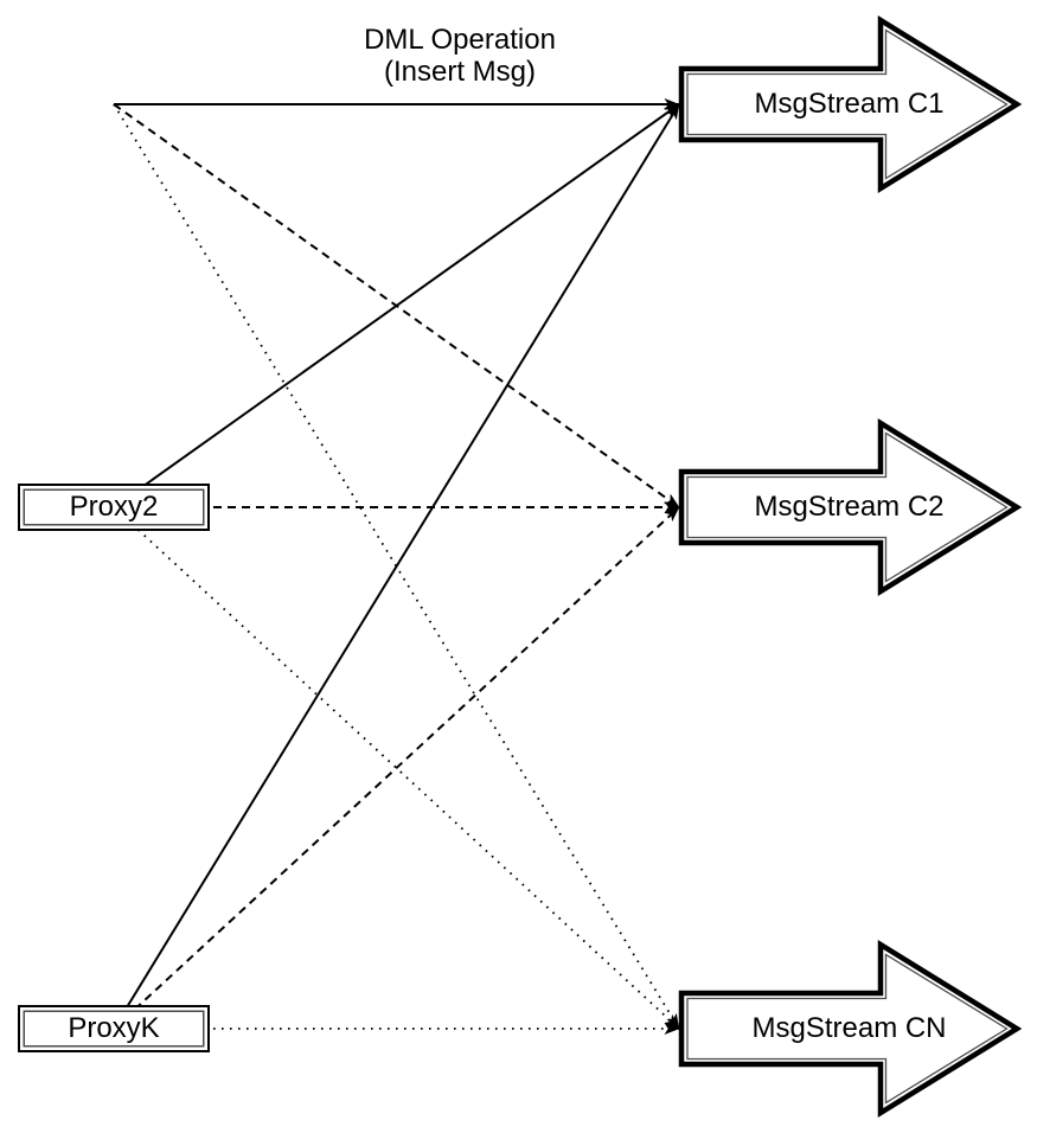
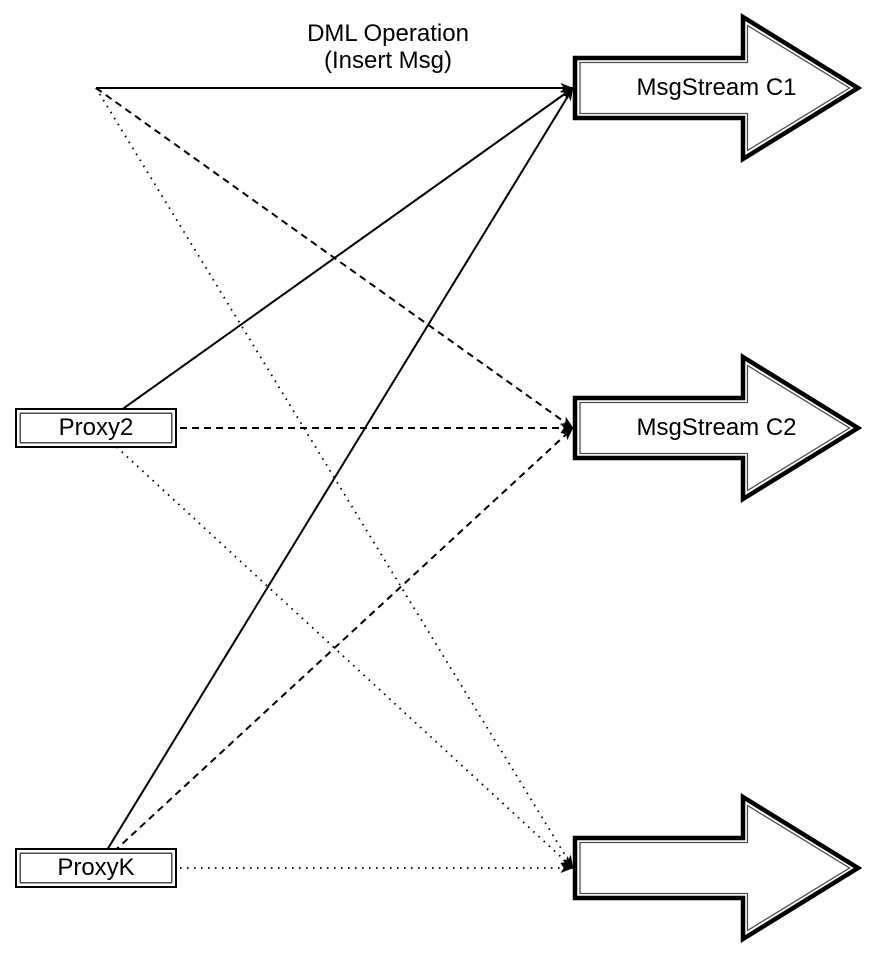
  DML Operation
  (Insert Msg)
  Proxy2
  ProxyK
  MsgStream C1
  MsgStream C2
- MsgStream CN
